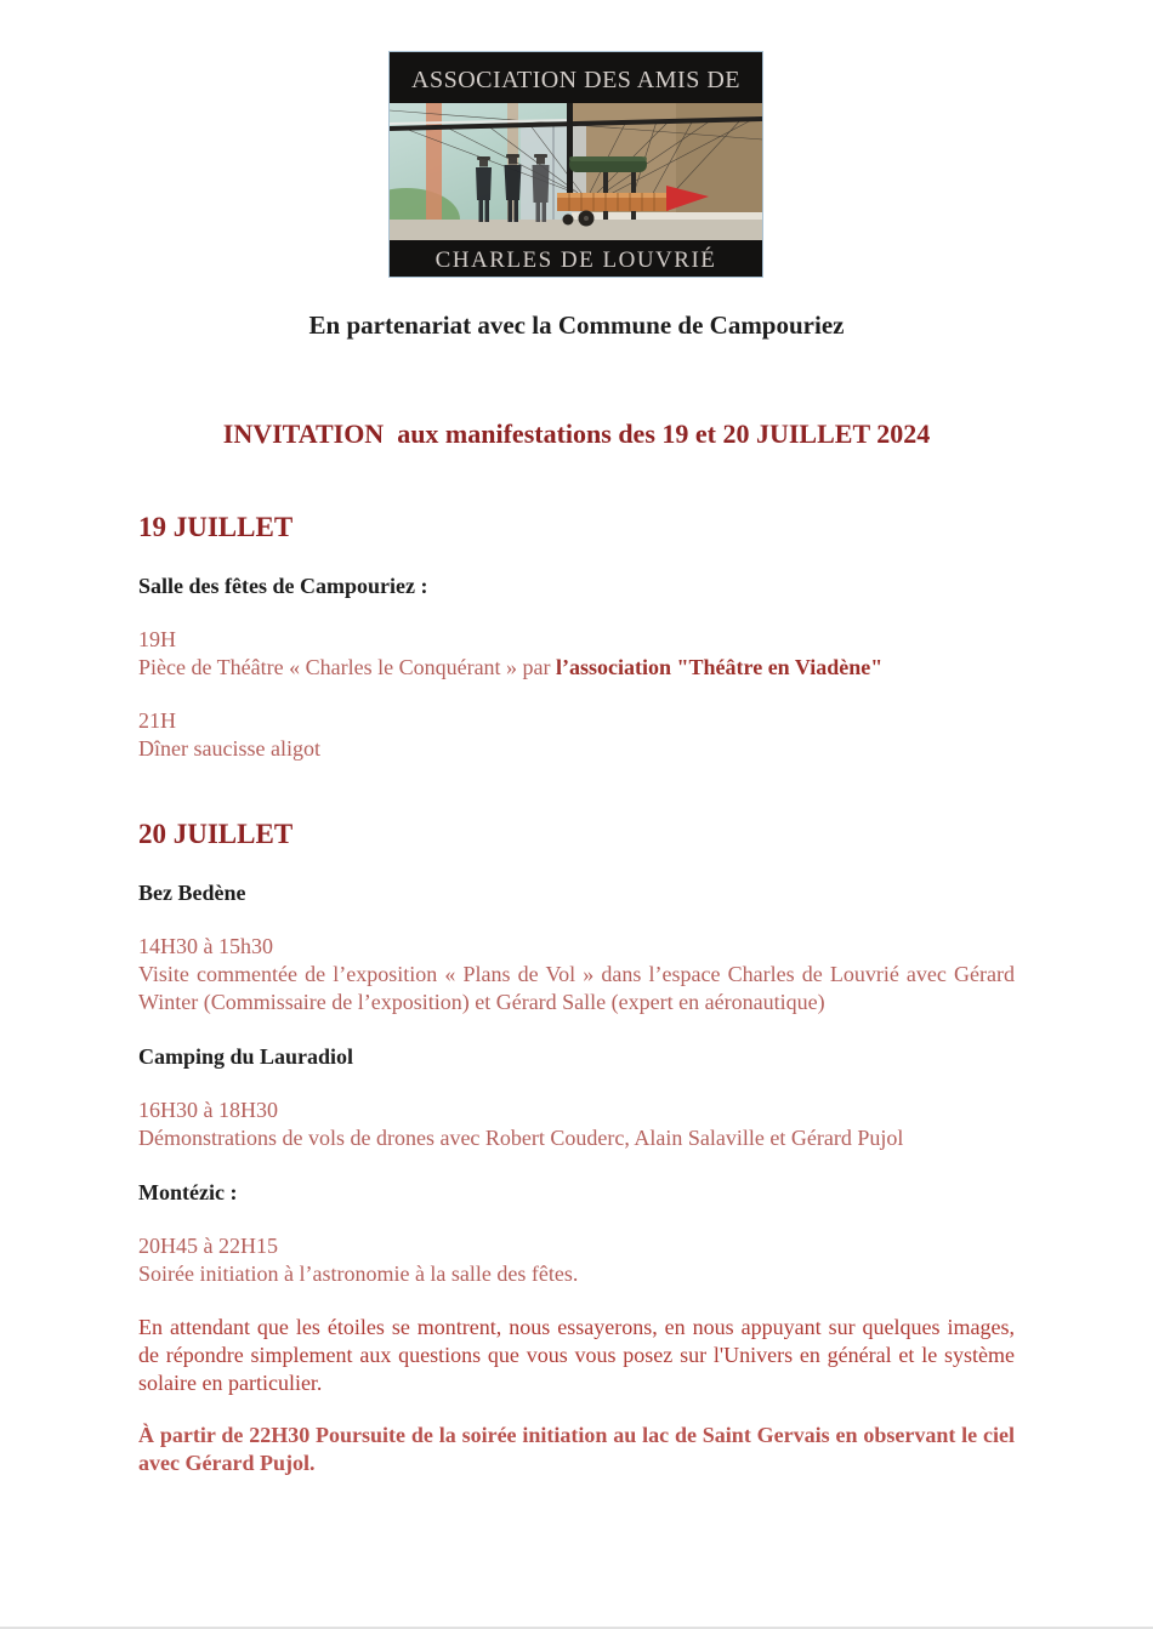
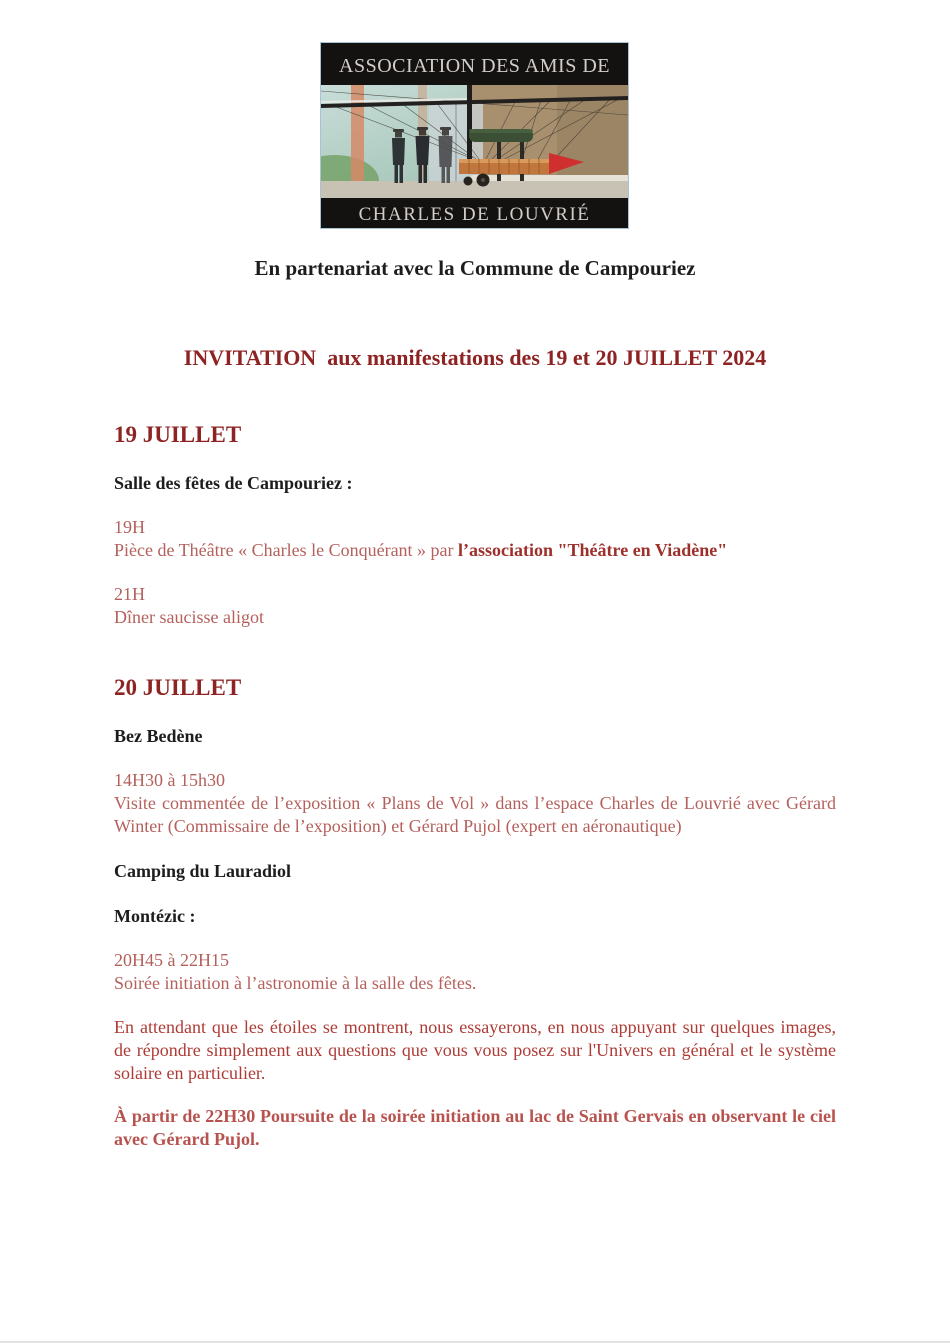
  ASSOCIATION DES AMIS DE
  CHARLES DE LOUVRIÉ
  En partenariat avec la Commune de Campouriez
  INVITATION aux manifestations des 19 et 20 JUILLET 2024
  19 JUILLET
  Salle des fêtes de Campouriez :
  19H
  Pièce de Théâtre « Charles le Conquérant » par l’association "Théâtre en Viadène"
  21H
  Dîner saucisse aligot
  20 JUILLET
  Bez Bedène
  14H30 à 15h30
- Visite commentée de l’exposition « Plans de Vol » dans l’espace Charles de Louvrié avec Gérard Winter (Commissaire de l’exposition) et Gérard Salle (expert en aéronautique)
+ Visite commentée de l’exposition « Plans de Vol » dans l’espace Charles de Louvrié avec Gérard Winter (Commissaire de l’exposition) et Gérard Pujol (expert en aéronautique)
  Camping du Lauradiol
- 16H30 à 18H30
- Démonstrations de vols de drones avec Robert Couderc, Alain Salaville et Gérard Pujol
  Montézic :
  20H45 à 22H15
  Soirée initiation à l’astronomie à la salle des fêtes.
  En attendant que les étoiles se montrent, nous essayerons, en nous appuyant sur quelques images, de répondre simplement aux questions que vous vous posez sur l'Univers en général et le système solaire en particulier.
  À partir de 22H30 Poursuite de la soirée initiation au lac de Saint Gervais en observant le ciel avec Gérard Pujol.
